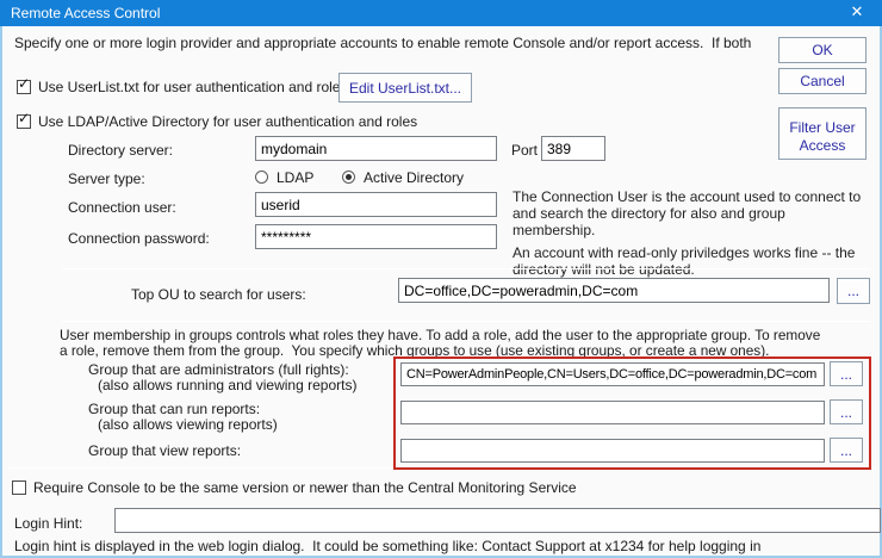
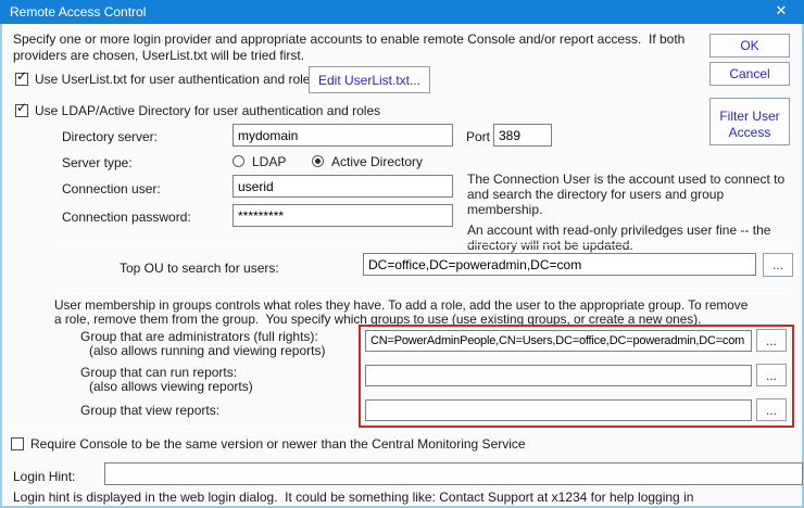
  Remote Access Control
  ✕
  Specify one or more login provider and appropriate accounts to enable remote Console and/or report access. If both
+ providers are chosen, UserList.txt will be tried first.
  OK
  Cancel
  Filter User Access
  ✓
  Use UserList.txt for user authentication and role
  Edit UserList.txt...
  ✓
  Use LDAP/Active Directory for user authentication and roles
  Directory server:
  mydomain
  Port
  389
  Server type:
  LDAP
  Active Directory
  Connection user:
  userid
  Connection password:
  *********
- The Connection User is the account used to connect to and search the directory for also and group membership.
+ The Connection User is the account used to connect to and search the directory for users and group membership.
- An account with read-only priviledges works fine -- the directory will not be updated.
+ An account with read-only priviledges user fine -- the directory will not be updated.
  Top OU to search for users:
  DC=office,DC=poweradmin,DC=com
  ...
  User membership in groups controls what roles they have. To add a role, add the user to the appropriate group. To remove
  a role, remove them from the group. You specify which groups to use (use existing groups, or create a new ones).
  Group that are administrators (full rights):
  (also allows running and viewing reports)
  CN=PowerAdminPeople,CN=Users,DC=office,DC=poweradmin,DC=com
  ...
  Group that can run reports:
  (also allows viewing reports)
  ...
  Group that view reports:
  ...
  Require Console to be the same version or newer than the Central Monitoring Service
  Login Hint:
  Login hint is displayed in the web login dialog. It could be something like: Contact Support at x1234 for help logging in
